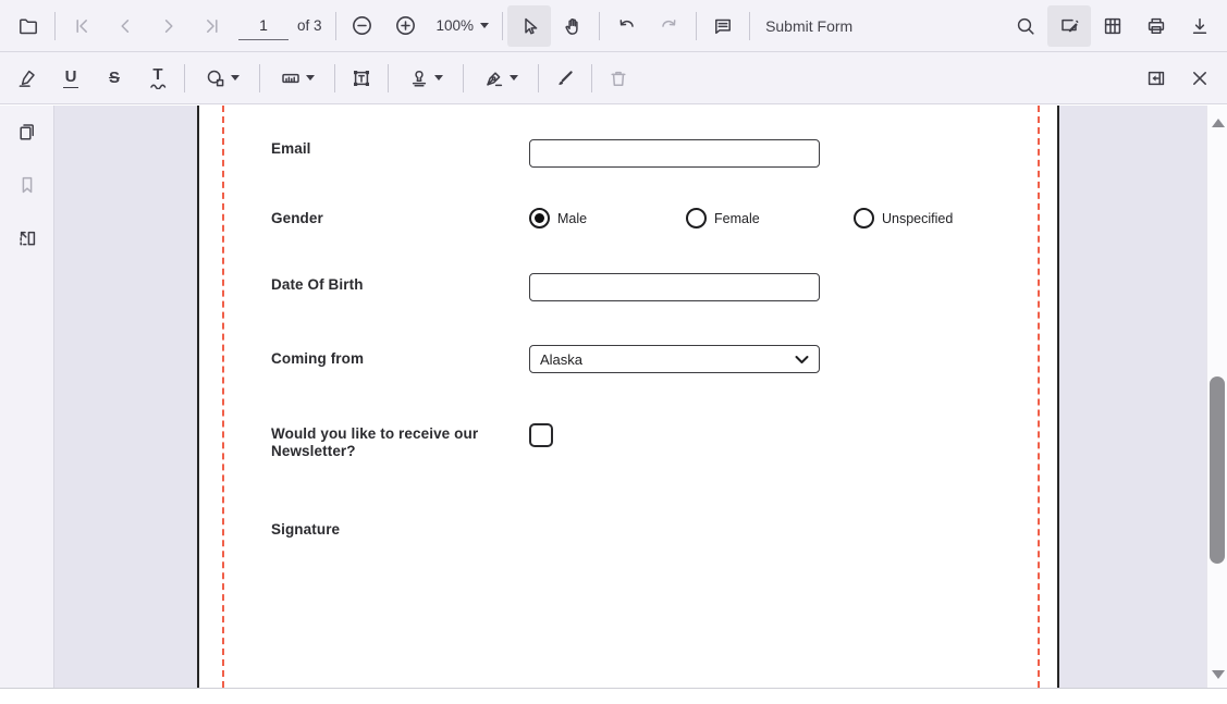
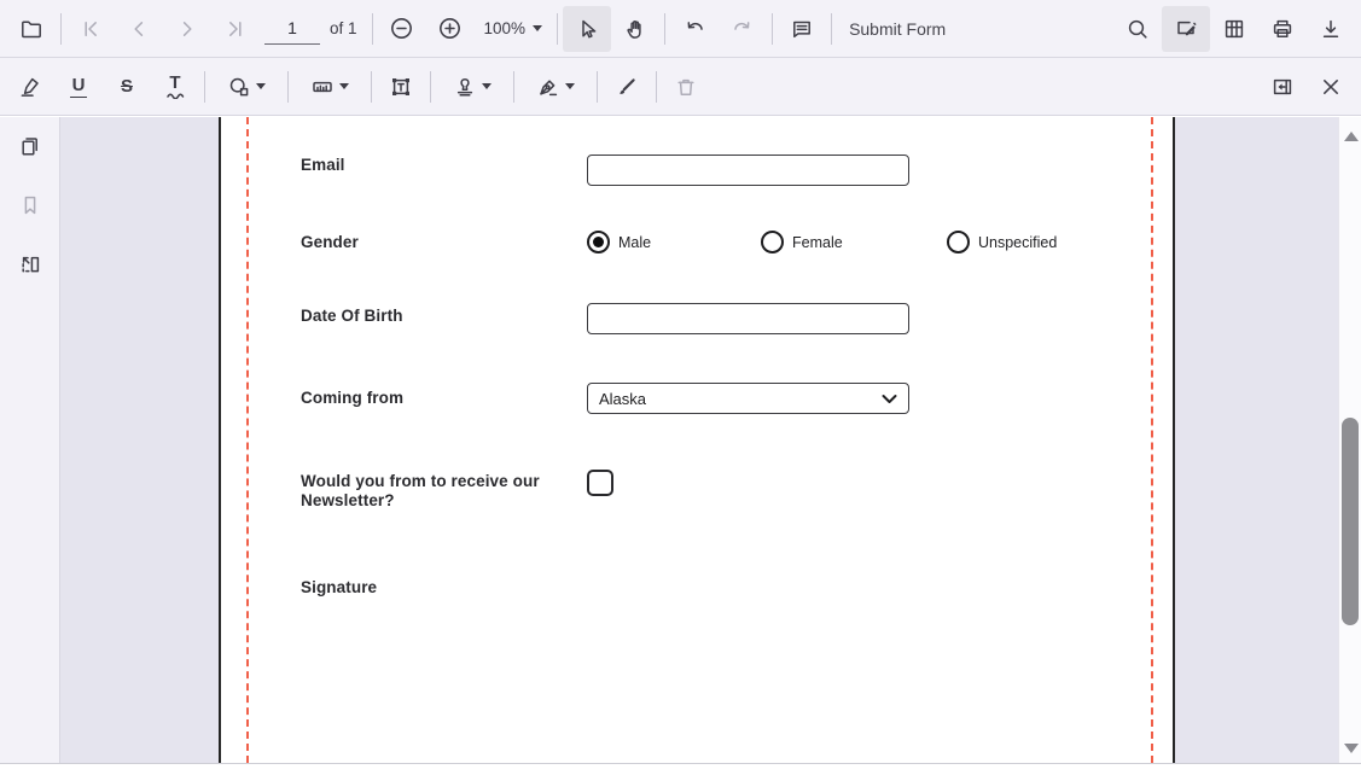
  1
- of 3
+ of 1
  100%
  Submit Form
  U
  S
  T
  Email
  Gender
  Male
  Female
  Unspecified
  Date Of Birth
  Coming from
  Alaska
- Would you like to receive our Newsletter?
+ Would you from to receive our Newsletter?
  Signature
